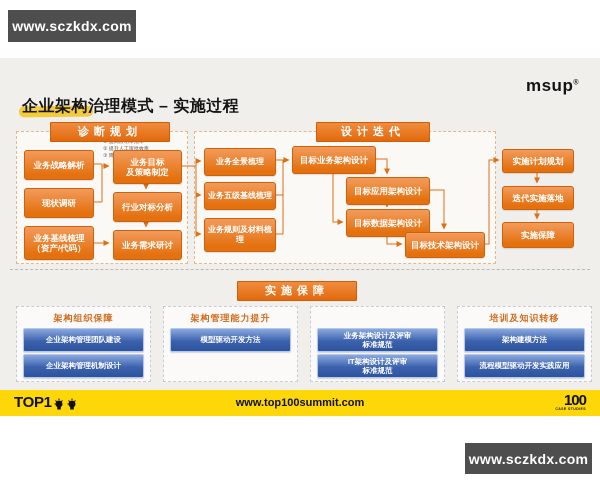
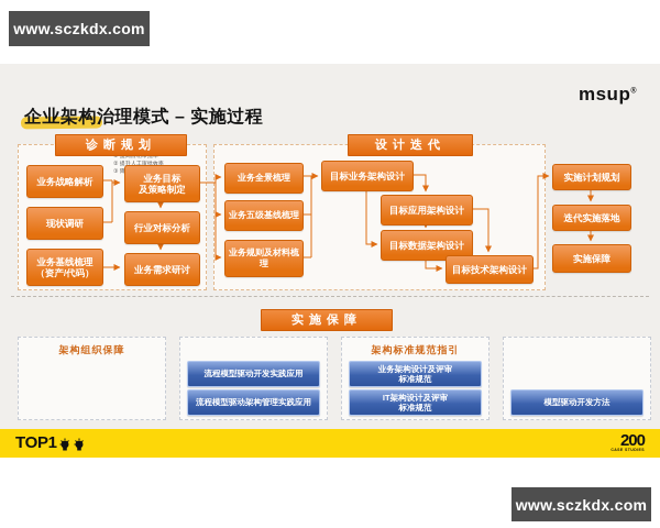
  www.sczkdx.com
  msup
  企业架构治理模式 – 实施过程
  诊断规划
  设计迭代
  业务战略解析
  现状调研
  业务基线梳理
  （资产/代码）
  业务目标
  及策略制定
  行业对标分析
  业务需求研讨
  业务全景梳理
  业务五级基线梳理
  业务规则及材料梳
  理
  目标业务架构设计
  目标应用架构设计
  目标数据架构设计
  目标技术架构设计
  实施计划规划
  迭代实施落地
  实施保障
  实施保障
  架构组织保障
- 企业架构管理团队建设
- 企业架构管理机制设计
- 架构管理能力提升
- 模型驱动开发方法
+ 流程模型驱动开发实践应用
+ 流程模型驱动架构管理实践应用
+ 架构标准规范指引
  业务架构设计及评审
  标准规范
  IT架构设计及评审
  标准规范
- 培训及知识转移
- 架构建模方法
- 流程模型驱动开发实践应用
+ 模型驱动开发方法
  TOP1
- www.top100summit.com
- 100
+ 200
  www.sczkdx.com
